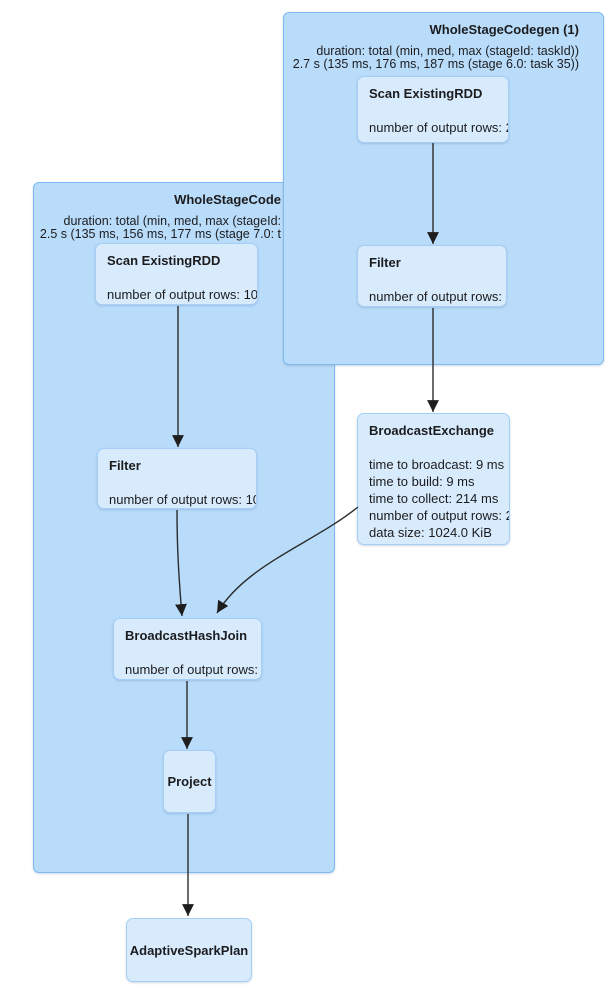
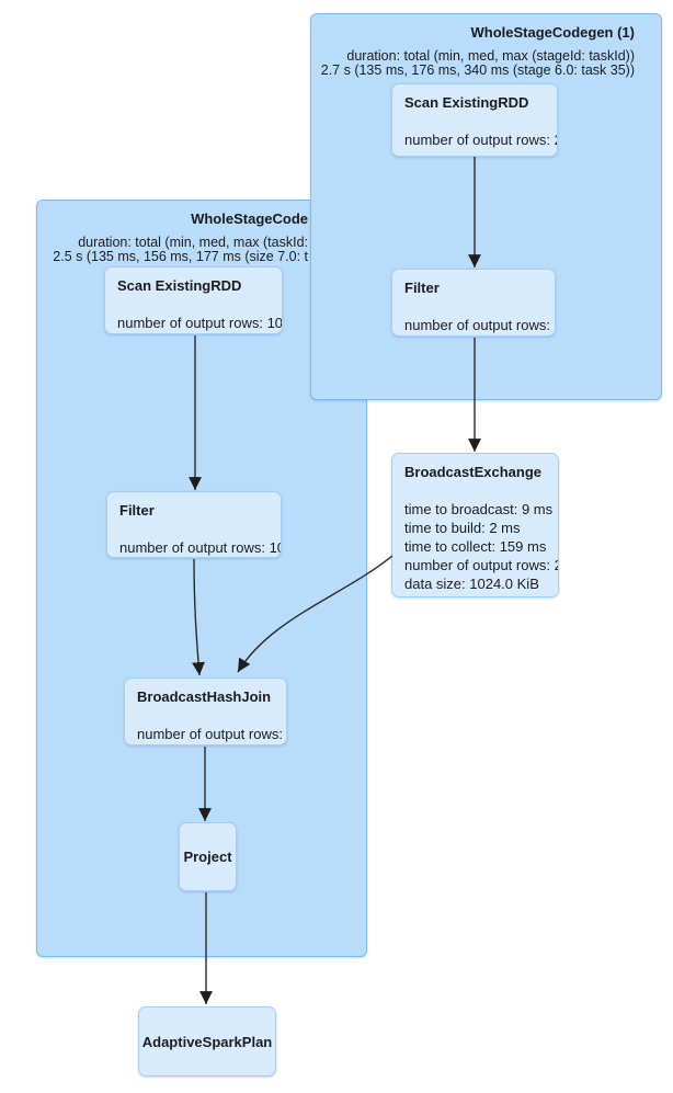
  WholeStageCode
- duration: total (min, med, max (stageId:
+ duration: total (min, med, max (taskId:
- 2.5 s (135 ms, 156 ms, 177 ms (stage 7.0: t
+ 2.5 s (135 ms, 156 ms, 177 ms (size 7.0: t
  WholeStageCodegen (1)
  duration: total (min, med, max (stageId: taskId))
- 2.7 s (135 ms, 176 ms, 187 ms (stage 6.0: task 35))
+ 2.7 s (135 ms, 176 ms, 340 ms (stage 6.0: task 35))
  Scan ExistingRDD
  number of output rows
  Filter
  number of output row
  BroadcastExchange
  time to broadcast: 9 m
- time to build: 9 ms
+ time to build: 2 ms
- time to collect: 214 ms
+ time to collect: 159 ms
  number of output rows
  data size: 1024.0 KiB
  Scan ExistingRDD
  number of output rows:
  Filter
  number of output rows:
  BroadcastHashJoin
  number of output row
  Project
  AdaptiveSparkPlan
